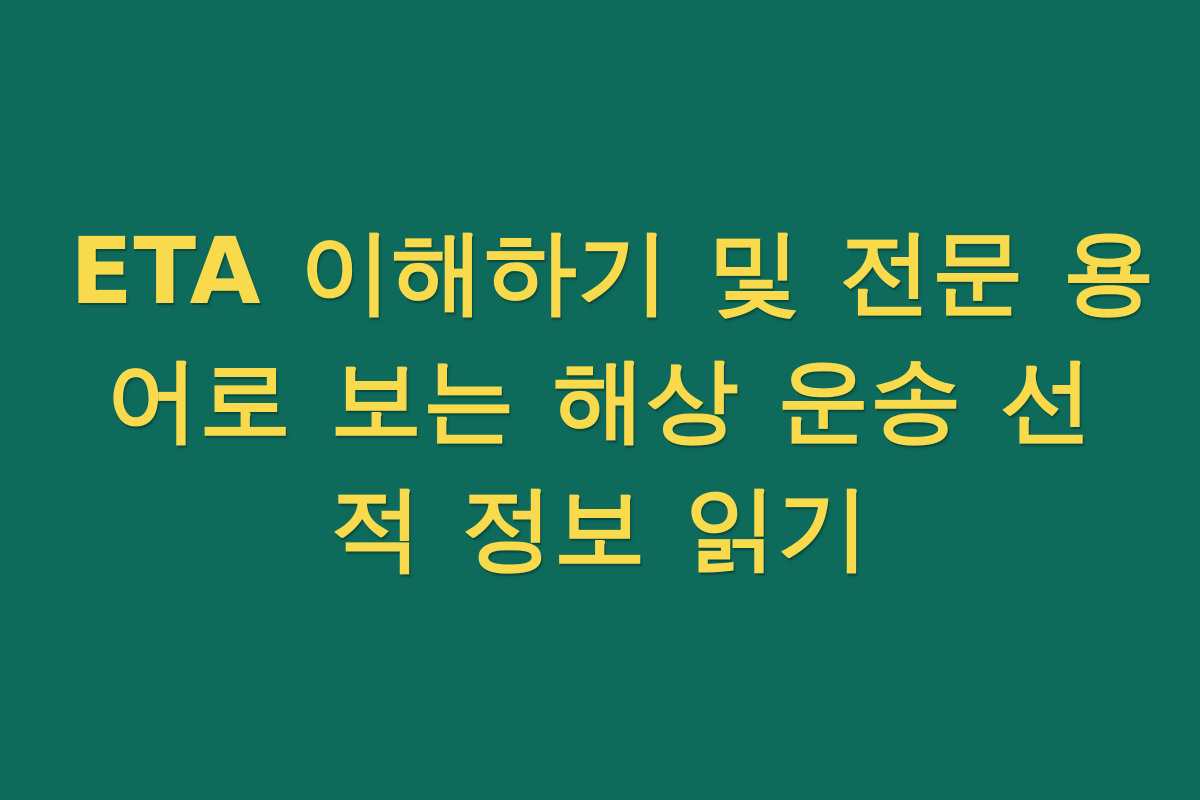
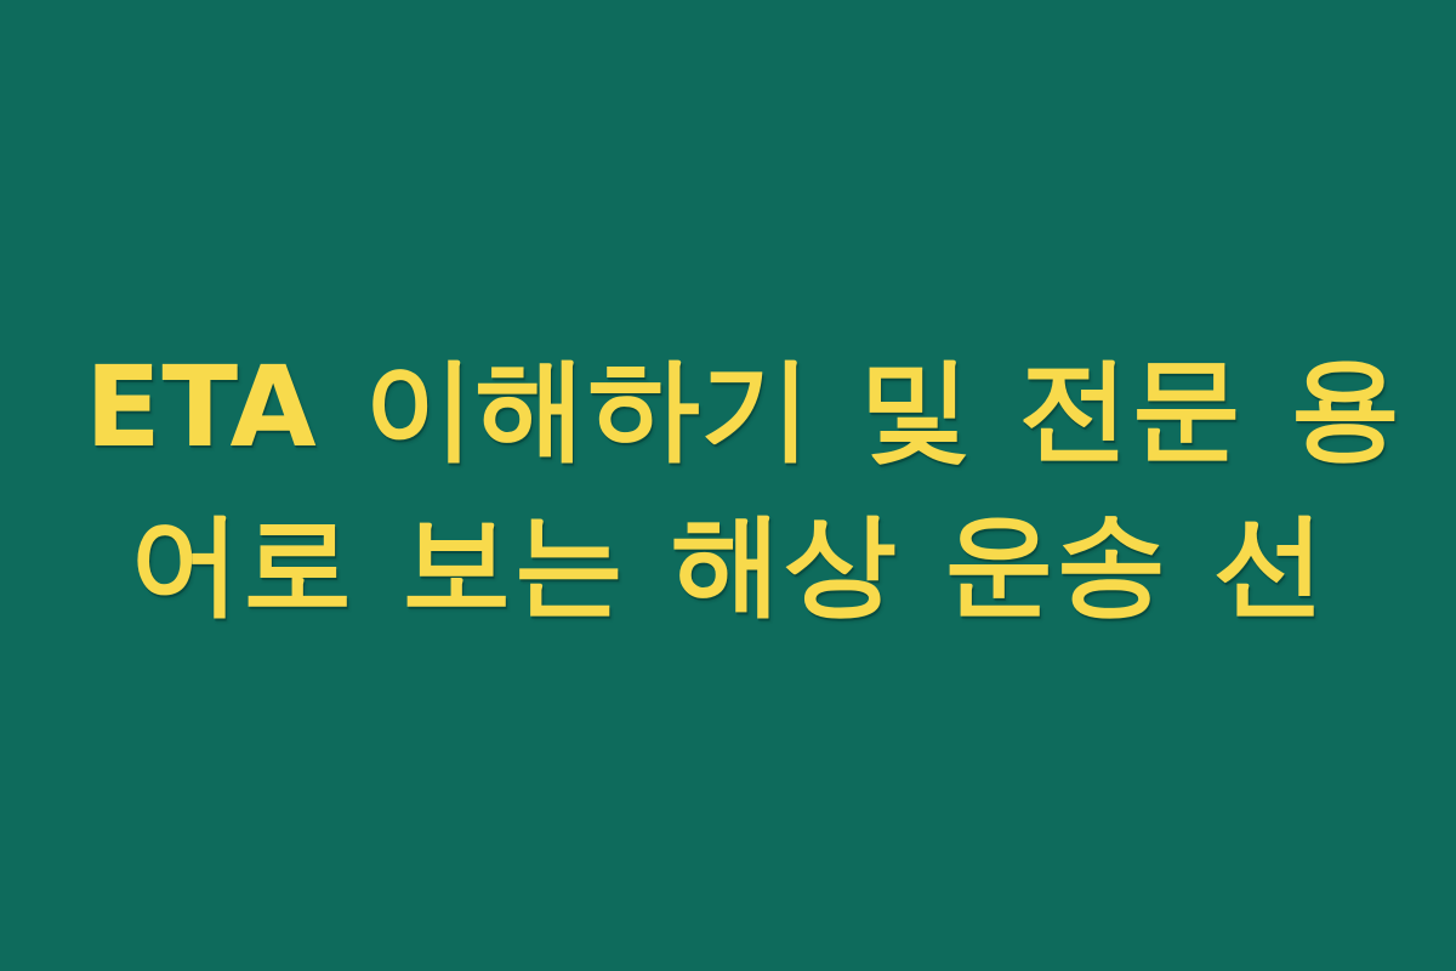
  ETA 이해하기 및 전문 용
  어로 보는 해상 운송 선
- 적 정보 읽기
